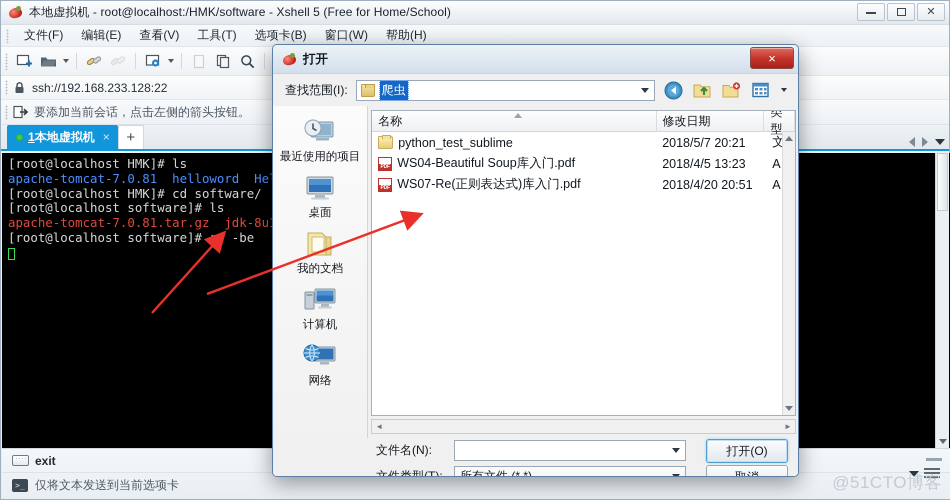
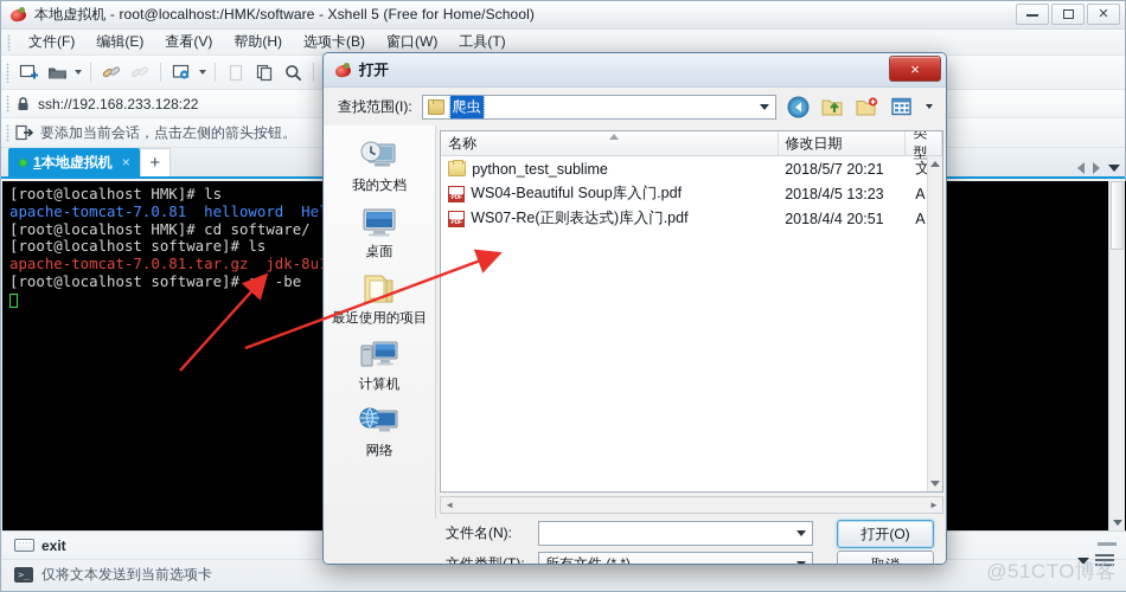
  本地虚拟机 - root@localhost:/HMK/software - Xshell 5 (Free for Home/School)
  ✕
  文件(F)
  编辑(E)
  查看(V)
- 工具(T)
+ 帮助(H)
  选项卡(B)
  窗口(W)
- 帮助(H)
+ 工具(T)
  ssh://192.168.233.128:22
  要添加当前会话，点击左侧的箭头按钮。
  1本地虚拟机
  ×
  +
  [root@localhost HMK]# ls
  apache-tomcat-7.0.81 helloword He
  [root@localhost HMK]# cd software/
  [root@localhost software]# ls
  apache-tomcat-7.0.81.tar.gz jdk-8u
  [root@localhost software]# rz -be
  exit
  >_
  仅将文本发送到当前选项卡
  @51CTO博客
  打开
  ×
  查找范围(I):
  爬虫
- 最近使用的项目
+ 我的文档
  桌面
- 我的文档
+ 最近使用的项目
  计算机
  网络
  名称
  修改日期
  类型
  python_test_sublime
  2018/5/7 20:21
  文
  WS04-Beautiful Soup库入门.pdf
  2018/4/5 13:23
  A
  WS07-Re(正则表达式)库入门.pdf
- 2018/4/20 20:51
+ 2018/4/4 20:51
  A
  ◄
  ►
  文件名(N):
  打开(O)
